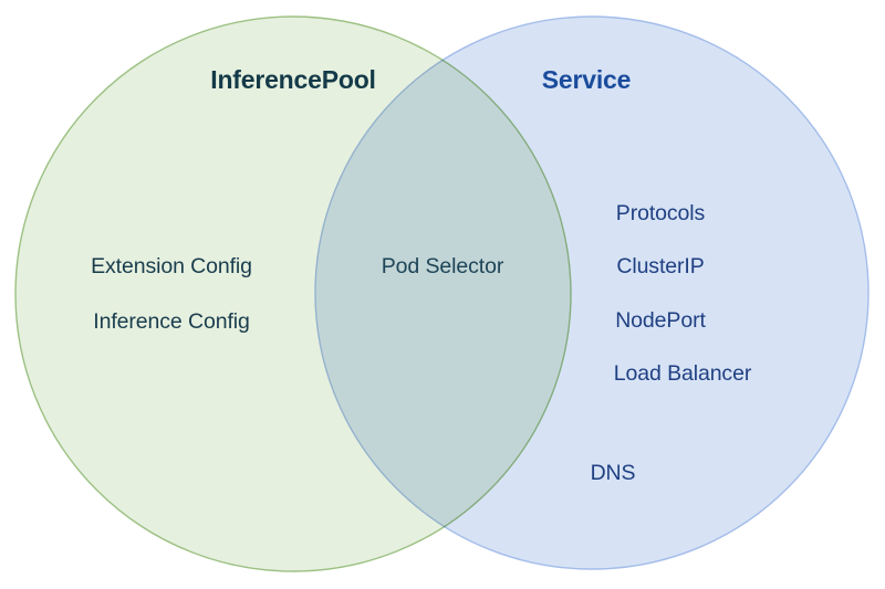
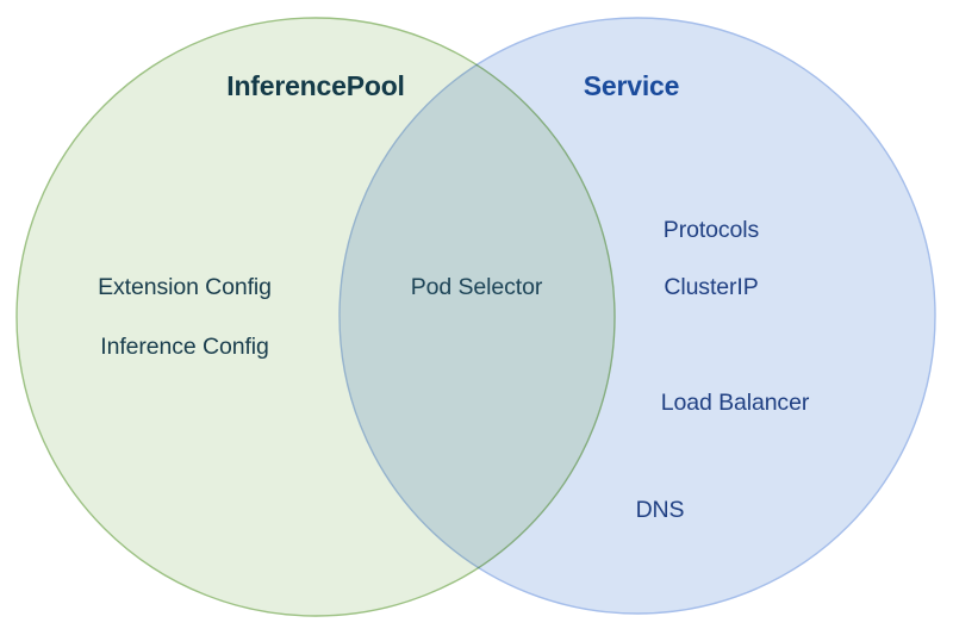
  InferencePool
  Service
  Extension Config
  Inference Config
  Pod Selector
  Protocols
  ClusterIP
- NodePort
  Load Balancer
  DNS
